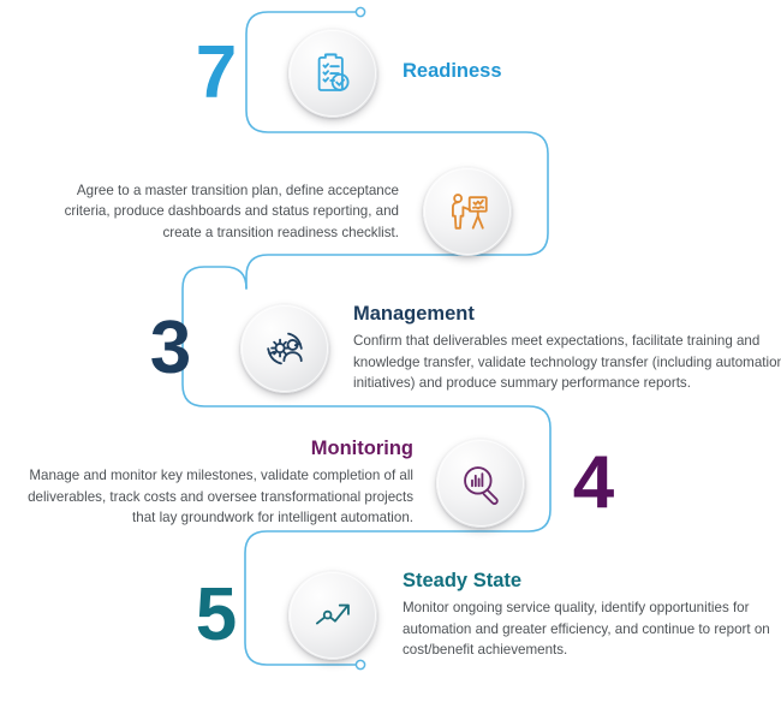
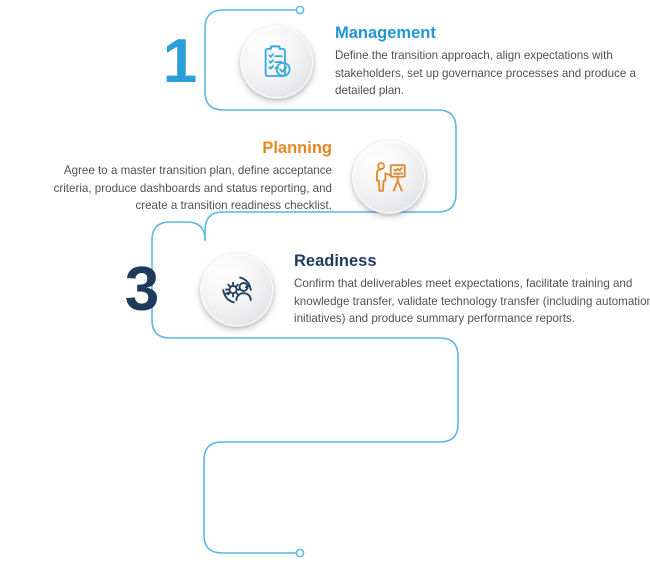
- 7
+ 1
- Readiness
+ Management
+ Define the transition approach, align expectations with stakeholders, set up governance processes and produce a detailed plan.
+ Planning
  Agree to a master transition plan, define acceptance criteria, produce dashboards and status reporting, and create a transition readiness checklist.
  3
- Management
+ Readiness
  Confirm that deliverables meet expectations, facilitate training and knowledge transfer, validate technology transfer (including automatio initiatives) and produce summary performance reports.
- Monitoring
- Manage and monitor key milestones, validate completion of all deliverables, track costs and oversee transformational projects that lay groundwork for intelligent automation.
- 4
- 5
- Steady State
- Monitor ongoing service quality, identify opportunities for automation and greater efficiency, and continue to report on cost/benefit achievements.
